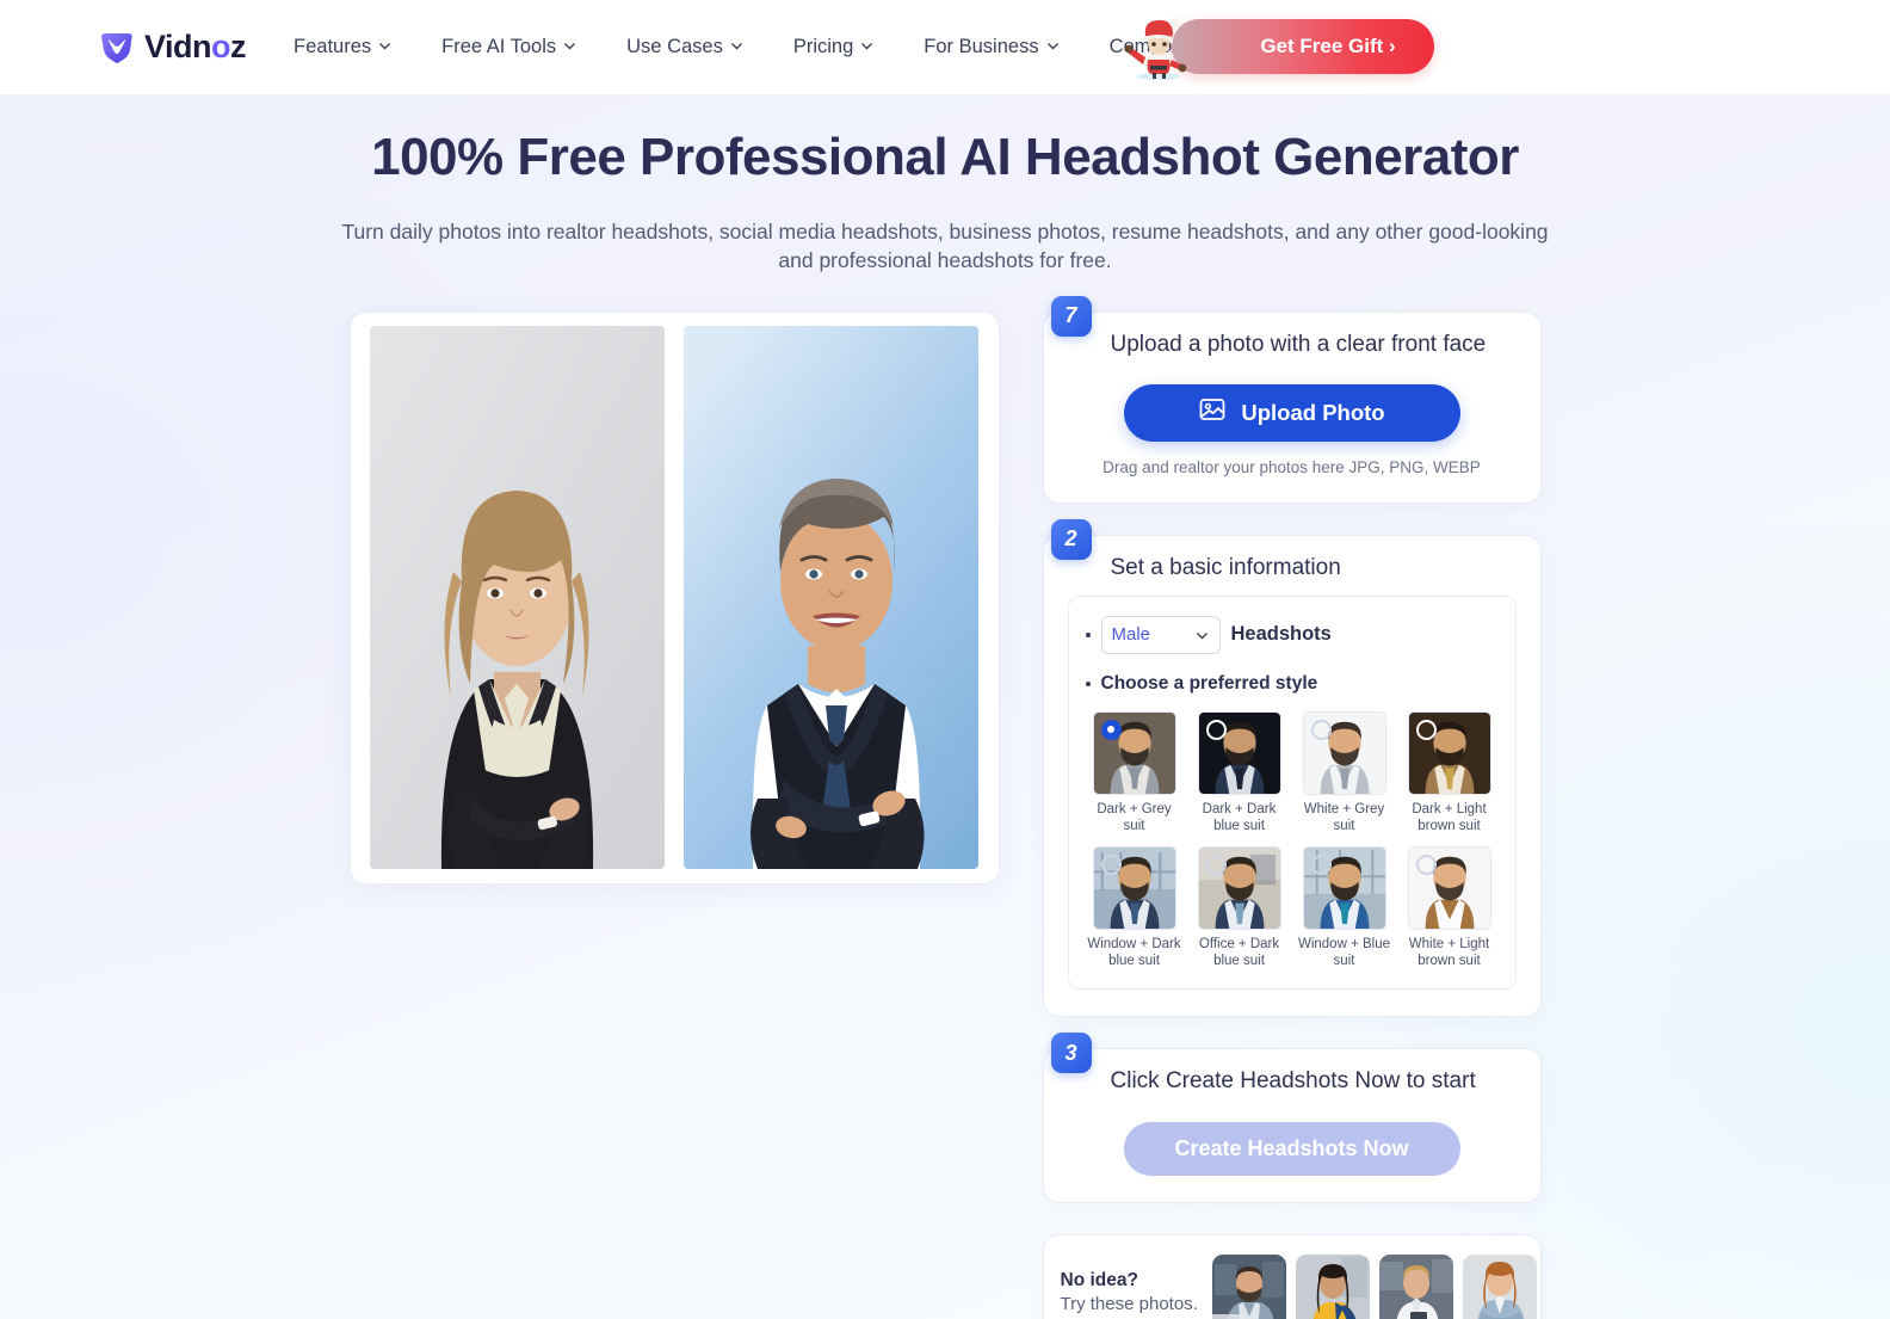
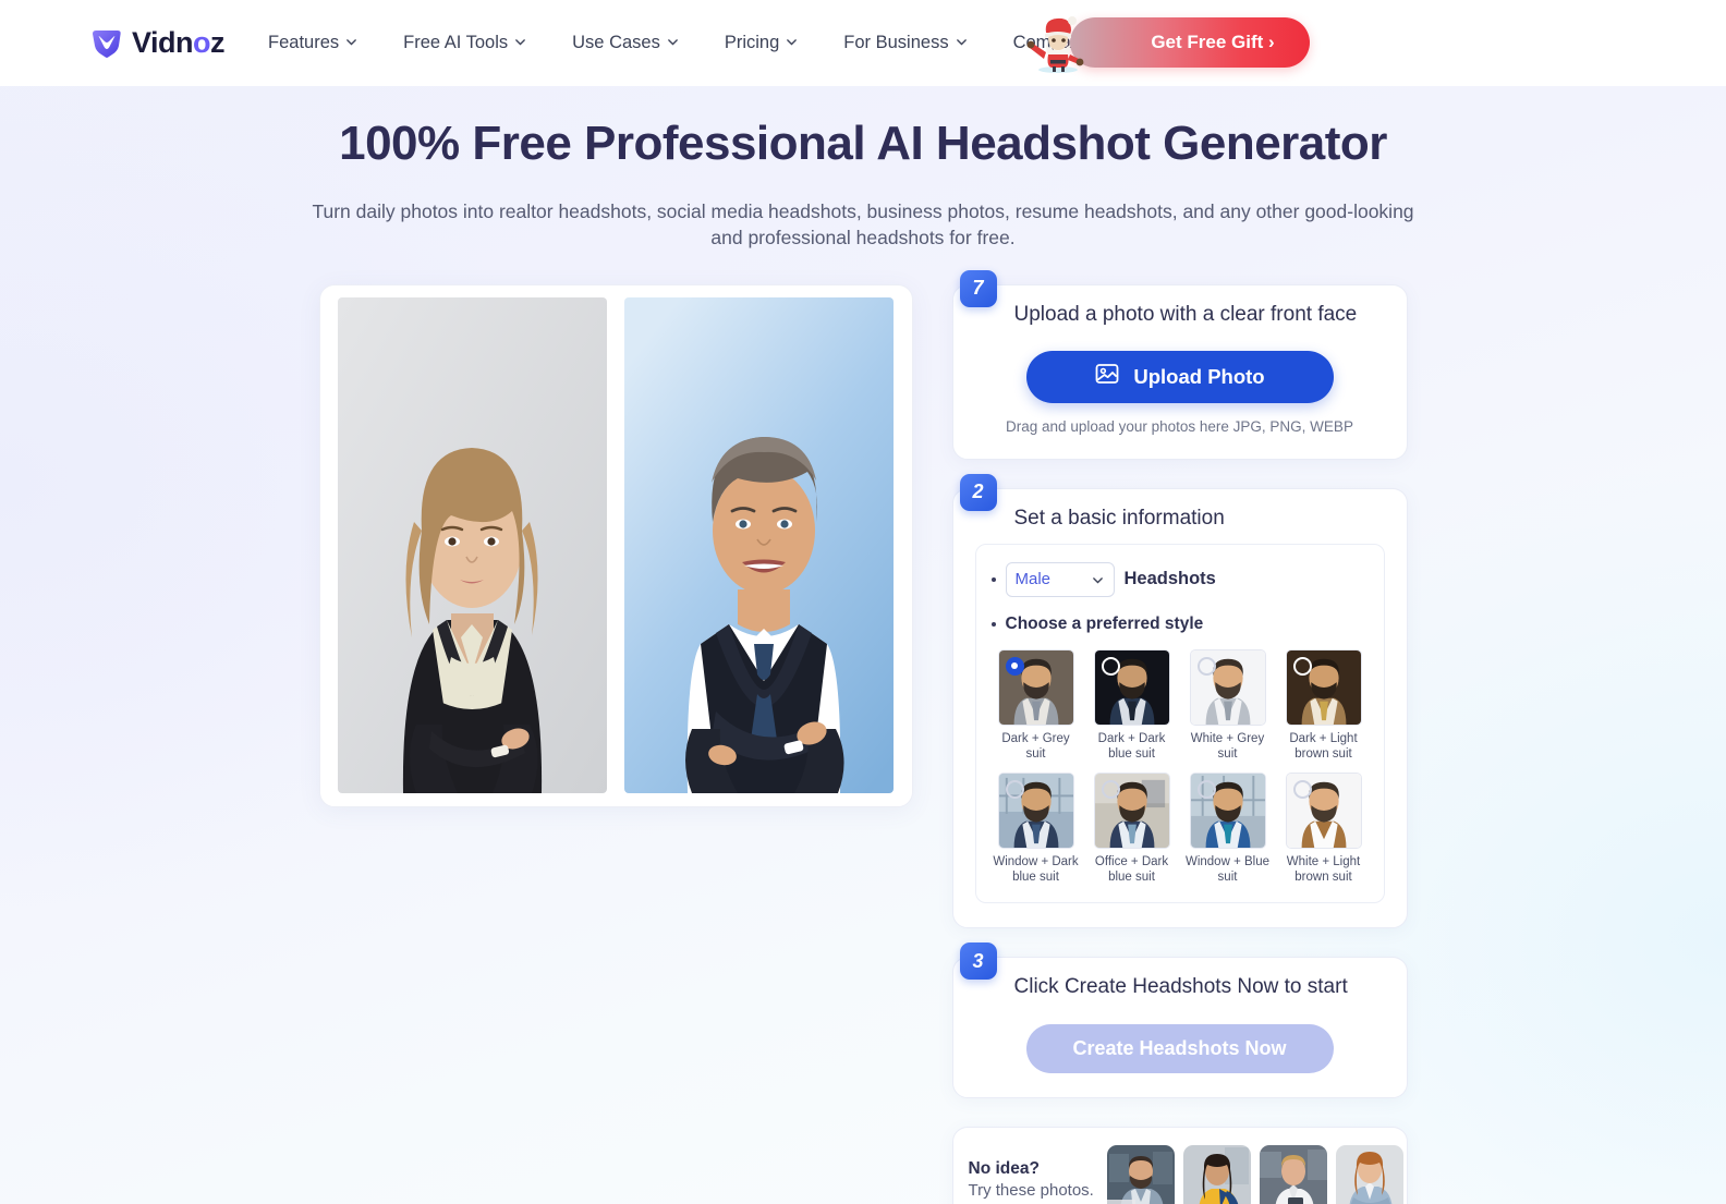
  Vidnoz
  Features
  Free AI Tools
  Use Cases
  Pricing
  For Business
  Get Free Gift ›
  100% Free Professional AI Headshot Generator
  Turn daily photos into realtor headshots, social media headshots, business photos, resume headshots, and any other good-looking and professional headshots for free.
  7
  Upload a photo with a clear front face
  Upload Photo
- Drag and realtor your photos here JPG, PNG, WEBP
+ Drag and upload your photos here JPG, PNG, WEBP
  2
  Set a basic information
  Male
  Headshots
  Choose a preferred style
  Dark + Grey suit
  Dark + Dark blue suit
  White + Grey suit
  Dark + Light brown suit
  Window + Dark blue suit
  Office + Dark blue suit
  Window + Blue suit
  White + Light brown suit
  3
  Click Create Headshots Now to start
  Create Headshots Now
  No idea?
  Try these photos.
